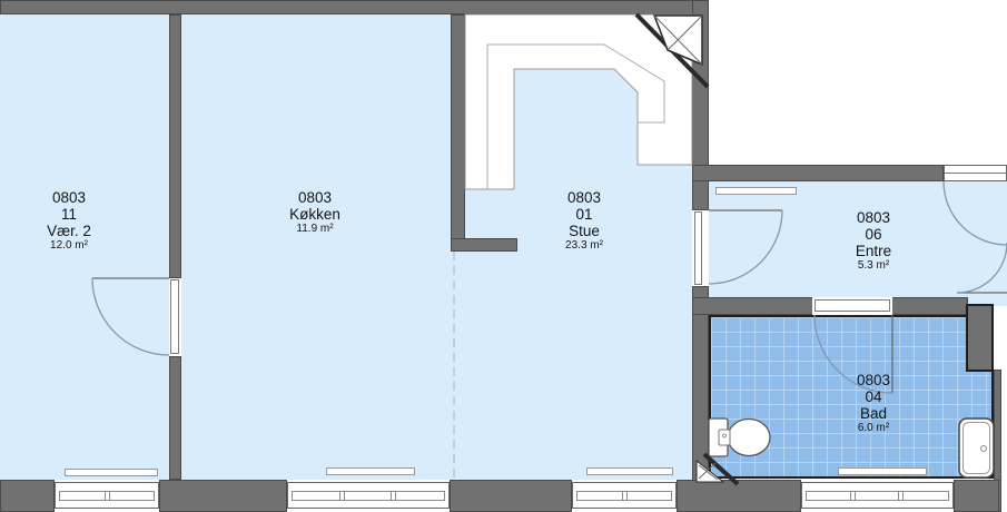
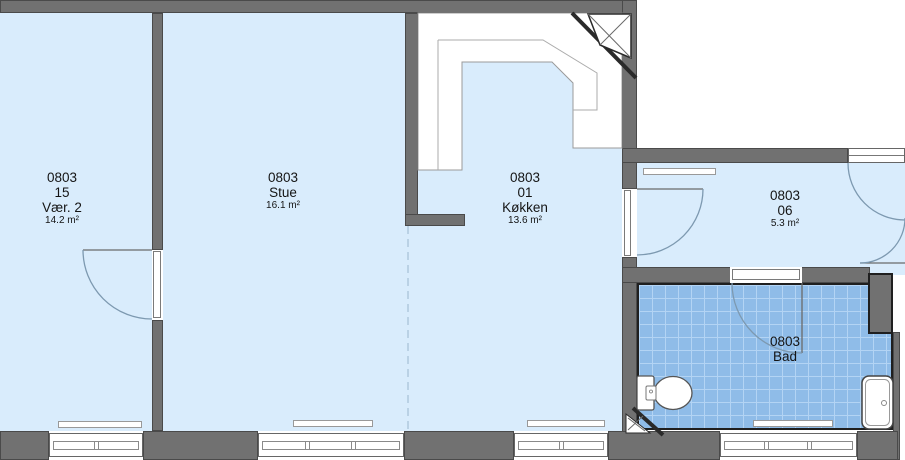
  0803
- 11
+ 15
  Vær. 2
- 12.0 m²
+ 14.2 m²
  0803
- Køkken
+ Stue
- 11.9 m²
+ 16.1 m²
  0803
  01
- Stue
+ Køkken
- 23.3 m²
+ 13.6 m²
  0803
  06
- Entre
  5.3 m²
  0803
- 04
  Bad
- 6.0 m²
